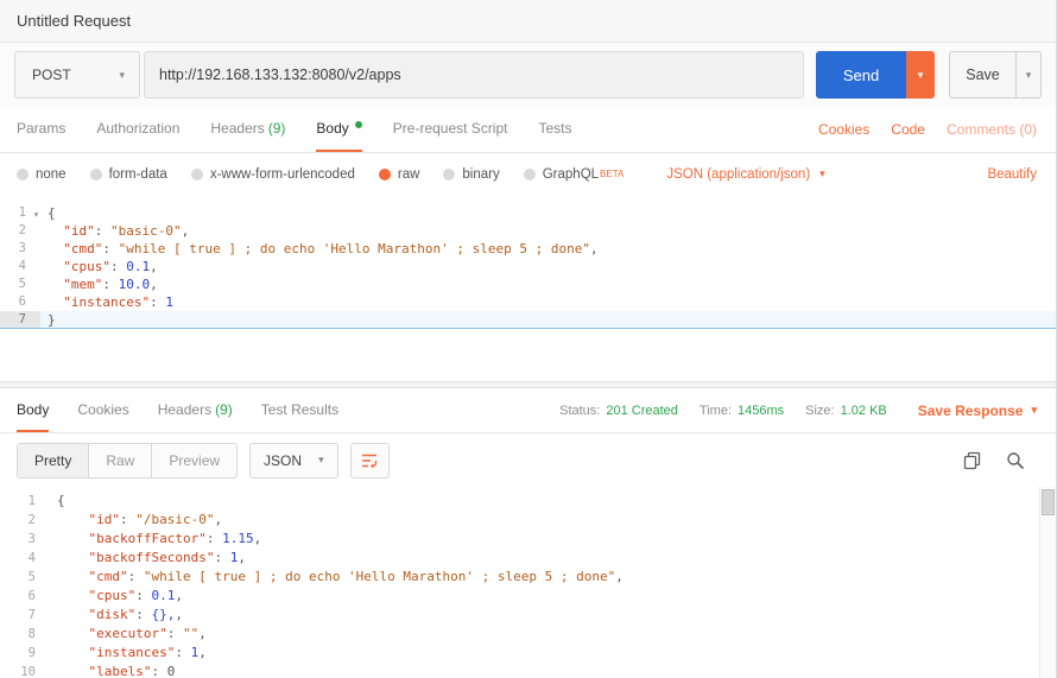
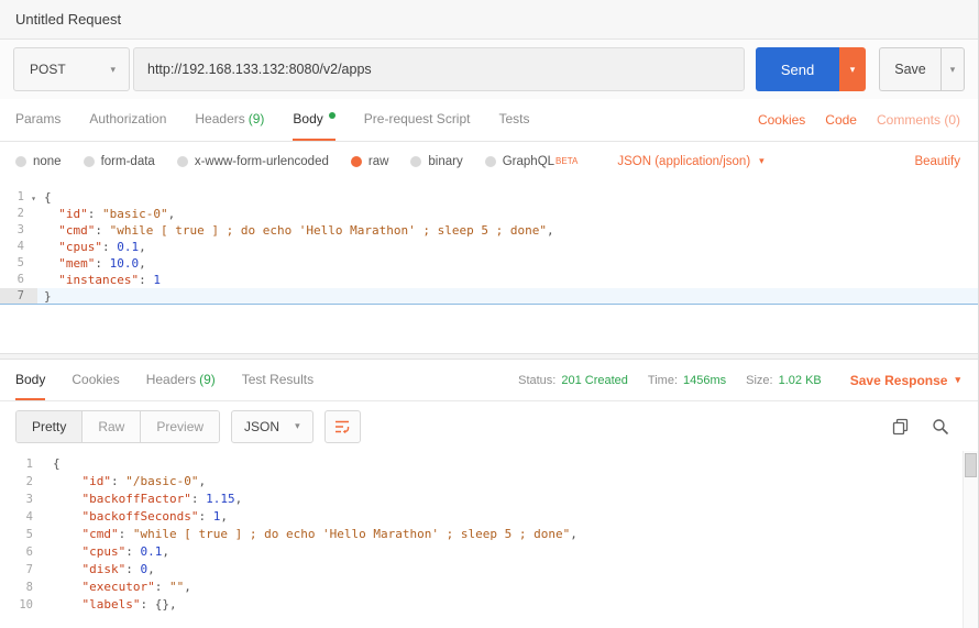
  Untitled Request
  POST
  ▾
  http://192.168.133.132:8080/v2/apps
  Send
  ▾
  Save
  ▾
  Params
  Authorization
  Headers
  (9)
  Body
  Pre-request Script
  Tests
  Cookies
  Code
  Comments (0)
  none
  form-data
  x-www-form-urlencoded
  raw
  binary
  GraphQL
  BETA
  JSON (application/json)
  ▾
  Beautify
  1
  ▾
  {
  2
  "id": "basic-0",
  3
  "cmd": "while [ true ] ; do echo 'Hello Marathon' ; sleep 5 ; done",
  4
  "cpus": 0.1,
  5
  "mem": 10.0,
  6
  "instances": 1
  7
  }
  Body
  Cookies
  Headers
  (9)
  Test Results
  Status:
  201 Created
  Time:
  1456ms
  Size:
  1.02 KB
  Save Response
  ▾
  Pretty
  Raw
  Preview
  JSON
  ▾
  1
  {
  2
  "id": "/basic-0",
  3
  "backoffFactor": 1.15,
  4
  "backoffSeconds": 1,
  5
  "cmd": "while [ true ] ; do echo 'Hello Marathon' ; sleep 5 ; done",
  6
  "cpus": 0.1,
  7
- "disk": {},,
+ "disk": 0,
  8
  "executor": "",
- 9
- "instances": 1,
  10
- "labels": 0
+ "labels": {},
